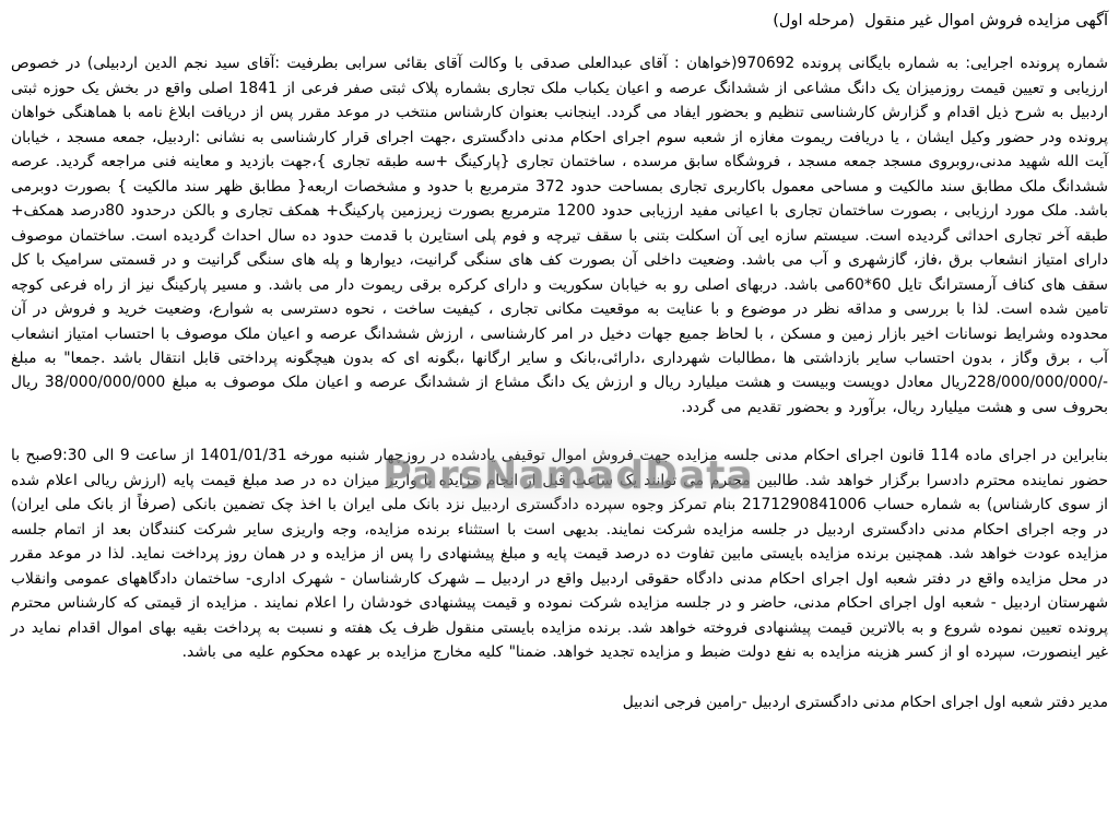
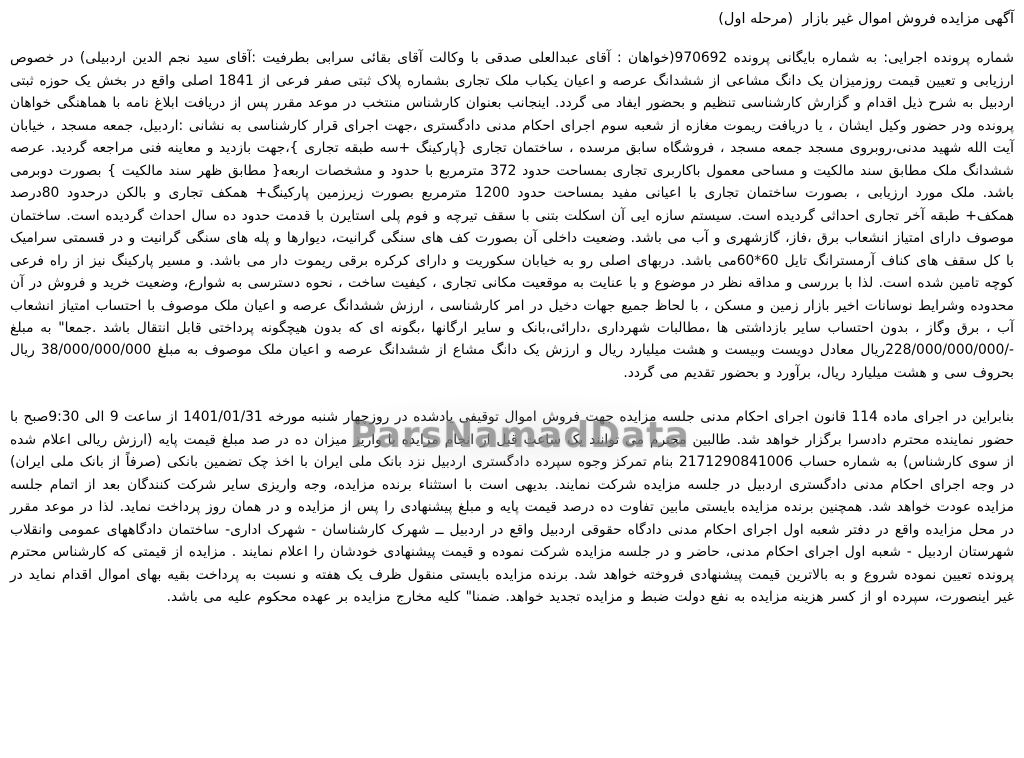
  ParsNamadData
- آگهی مزایده فروش اموال غیر منقول (مرحله اول)
+ آگهی مزایده فروش اموال غیر بازار (مرحله اول)
- شماره پرونده اجرایی: به شماره بایگانی پرونده 970692(خواهان : آقای عبدالعلی صدقی با وکالت آقای بقائی سرابی بطرفیت :آقای سید نجم الدین اردبیلی) در خصوص ارزیابی و تعیین قیمت روزمیزان یک دانگ مشاعی از ششدانگ عرصه و اعیان یکباب ملک تجاری بشماره پلاک ثبتی صفر فرعی از 1841 اصلی واقع در بخش یک حوزه ثبتی اردبیل به شرح ذیل اقدام و گزارش کارشناسی تنظیم و بحضور ایفاد می گردد. اینجانب بعنوان کارشناس منتخب در موعد مقرر پس از دریافت ابلاغ نامه با هماهنگی خواهان پرونده ودر حضور وکیل ایشان ، یا دریافت ریموت مغازه از شعبه سوم اجرای احکام مدنی دادگستری ،جهت اجرای قرار کارشناسی به نشانی :اردبیل، جمعه مسجد ، خیابان آیت الله شهید مدنی،روبروی مسجد جمعه مسجد ، فروشگاه سابق مرسده ، ساختمان تجاری {پارکینگ +سه طبقه تجاری }،جهت بازدید و معاینه فنی مراجعه گردید. عرصه ششدانگ ملک مطابق سند مالکیت و مساحی معمول باکاربری تجاری بمساحت حدود 372 مترمربع با حدود و مشخصات اربعه{ مطابق ظهر سند مالکیت } بصورت دوبرمی باشد. ملک مورد ارزیابی ، بصورت ساختمان تجاری با اعیانی مفید ارزیابی حدود 1200 مترمربع بصورت زیرزمین پارکینگ+ همکف تجاری و بالکن درحدود 80درصد همکف+ طبقه آخر تجاری احداثی گردیده است. سیستم سازه ایی آن اسکلت بتنی با سقف تیرچه و فوم پلی استایرن با قدمت حدود ده سال احداث گردیده است. ساختمان موصوف دارای امتیاز انشعاب برق ،فاز، گازشهری و آب می باشد. وضعیت داخلی آن بصورت کف های سنگی گرانیت، دیوارها و پله های سنگی گرانیت و در قسمتی سرامیک با کل سقف های کناف آرمسترانگ تایل 60*60می باشد. دربهای اصلی رو به خیابان سکوریت و دارای کرکره برقی ریموت دار می باشد. و مسیر پارکینگ نیز از راه فرعی کوچه تامین شده است. لذا با بررسی و مداقه نظر در موضوع و با عنایت به موقعیت مکانی تجاری ، کیفیت ساخت ، نحوه دسترسی به شوارع، وضعیت خرید و فروش در آن محدوده وشرایط نوسانات اخیر بازار زمین و مسکن ، با لحاظ جمیع جهات دخیل در امر کارشناسی ، ارزش ششدانگ عرصه و اعیان ملک موصوف با احتساب امتیاز انشعاب آب ، برق وگاز ، بدون احتساب سایر بازداشتی ها ،مطالبات شهرداری ،دارائی،بانک و سایر ارگانها ،بگونه ای که بدون هیچگونه پرداختی قابل انتقال باشد .جمعا" به مبلغ -/228/000/000/000ریال معادل دویست وبیست و هشت میلیارد ریال و ارزش یک دانگ مشاع از ششدانگ عرصه و اعیان ملک موصوف به مبلغ 38/000/000/000 ریال بحروف سی و هشت میلیارد ریال، برآورد و بحضور تقدیم می گردد.
+ شماره پرونده اجرایی: به شماره بایگانی پرونده 970692(خواهان : آقای عبدالعلی صدقی با وکالت آقای بقائی سرابی بطرفیت :آقای سید نجم الدین اردبیلی) در خصوص ارزیابی و تعیین قیمت روزمیزان یک دانگ مشاعی از ششدانگ عرصه و اعیان یکباب ملک تجاری بشماره پلاک ثبتی صفر فرعی از 1841 اصلی واقع در بخش یک حوزه ثبتی اردبیل به شرح ذیل اقدام و گزارش کارشناسی تنظیم و بحضور ایفاد می گردد. اینجانب بعنوان کارشناس منتخب در موعد مقرر پس از دریافت ابلاغ نامه با هماهنگی خواهان پرونده ودر حضور وکیل ایشان ، یا دریافت ریموت مغازه از شعبه سوم اجرای احکام مدنی دادگستری ،جهت اجرای قرار کارشناسی به نشانی :اردبیل، جمعه مسجد ، خیابان آیت الله شهید مدنی،روبروی مسجد جمعه مسجد ، فروشگاه سابق مرسده ، ساختمان تجاری {پارکینگ +سه طبقه تجاری }،جهت بازدید و معاینه فنی مراجعه گردید. عرصه ششدانگ ملک مطابق سند مالکیت و مساحی معمول باکاربری تجاری بمساحت حدود 372 مترمربع با حدود و مشخصات اربعه{ مطابق ظهر سند مالکیت } بصورت دوبرمی باشد. ملک مورد ارزیابی ، بصورت ساختمان تجاری با اعیانی مفید بمساحت حدود 1200 مترمربع بصورت زیرزمین پارکینگ+ همکف تجاری و بالکن درحدود 80درصد همکف+ طبقه آخر تجاری احداثی گردیده است. سیستم سازه ایی آن اسکلت بتنی با سقف تیرچه و فوم پلی استایرن با قدمت حدود ده سال احداث گردیده است. ساختمان موصوف دارای امتیاز انشعاب برق ،فاز، گازشهری و آب می باشد. وضعیت داخلی آن بصورت کف های سنگی گرانیت، دیوارها و پله های سنگی گرانیت و در قسمتی سرامیک با کل سقف های کناف آرمسترانگ تایل 60*60می باشد. دربهای اصلی رو به خیابان سکوریت و دارای کرکره برقی ریموت دار می باشد. و مسیر پارکینگ نیز از راه فرعی کوچه تامین شده است. لذا با بررسی و مداقه نظر در موضوع و با عنایت به موقعیت مکانی تجاری ، کیفیت ساخت ، نحوه دسترسی به شوارع، وضعیت خرید و فروش در آن محدوده وشرایط نوسانات اخیر بازار زمین و مسکن ، با لحاظ جمیع جهات دخیل در امر کارشناسی ، ارزش ششدانگ عرصه و اعیان ملک موصوف با احتساب امتیاز انشعاب آب ، برق وگاز ، بدون احتساب سایر بازداشتی ها ،مطالبات شهرداری ،دارائی،بانک و سایر ارگانها ،بگونه ای که بدون هیچگونه پرداختی قابل انتقال باشد .جمعا" به مبلغ -/228/000/000/000ریال معادل دویست وبیست و هشت میلیارد ریال و ارزش یک دانگ مشاع از ششدانگ عرصه و اعیان ملک موصوف به مبلغ 38/000/000/000 ریال بحروف سی و هشت میلیارد ریال، برآورد و بحضور تقدیم می گردد.
  بنابراین در اجرای ماده 114 قانون اجرای احکام مه مورخه 1401/01/31 از ساعت 9 الی 9:30صبح با حضور نماینده محترم دادسرا برگزار خواهد شده در صد مبلغ قیمت پایه (ارزش ریالی اعلام شده از سوی کارشناس) به شماره حساب 1290841006یران با اخذ چک تضمین بانکی (صرفاً از بانک ملی ایران) در وجه اجرای احکام مدنی دادگستری اردبیل در جلسه مزایده شرکت نمایند. بدیهی است با استثناء برنده مزایده، وجه واریزی سایر شرکت کنندگان بعد از اتمام جلسه مزایده عودت خواهد شد. همچنین برنده مزایده بایستی مابین تفاوت ده درصد قیمت پایه و مبلغ پیشنهادی را پس از مزایده و در همان روز پرداخت نماید. لذا در موعد مقرر در محل مزایده واقع در دفتر شعبه اول اجرای احکام مدنی دادگاه حقوقی اردبیل واقع در اردبیل ــ شهرک کارشناسان - شهرک اداری- ساختمان دادگاههای عمومی وانقلاب شهرستان اردبیل - شعبه اول اجرای احکام مدنی، حاضر و در جلسه مزایده شرکت نموده و قیمت پیشنهادی خودشان را اعلام نمایند . مزایده از قیمتی که کارشناس محترم پرونده تعیین نموده شروع و به بالاترین قیمت پیشنهادی فروخته خواهد شد. برنده مزایده بایستی منقول ظرف یک هفته و نسبت به پرداخت بقیه بهای اموال اقدام نماید در غیر اینصورت، سپرده او از کسر هزینه مزایده به نفع دولت ضبط و مزایده تجدید خواهد. ضمنا" کلیه مخارج مزایده بر عهده محکوم علیه می باشد.
- مدیر دفتر شعبه اول اجرای احکام مدنی دادگستری اردبیل -رامین فرجی اندبیل
